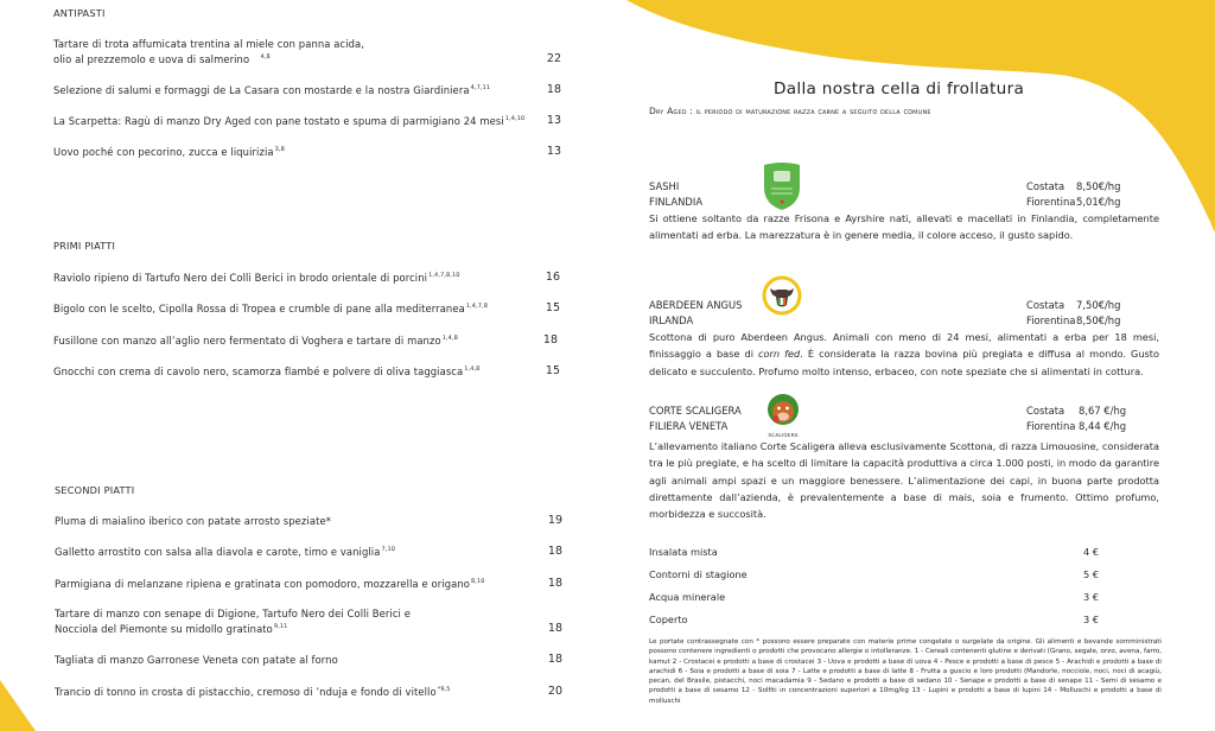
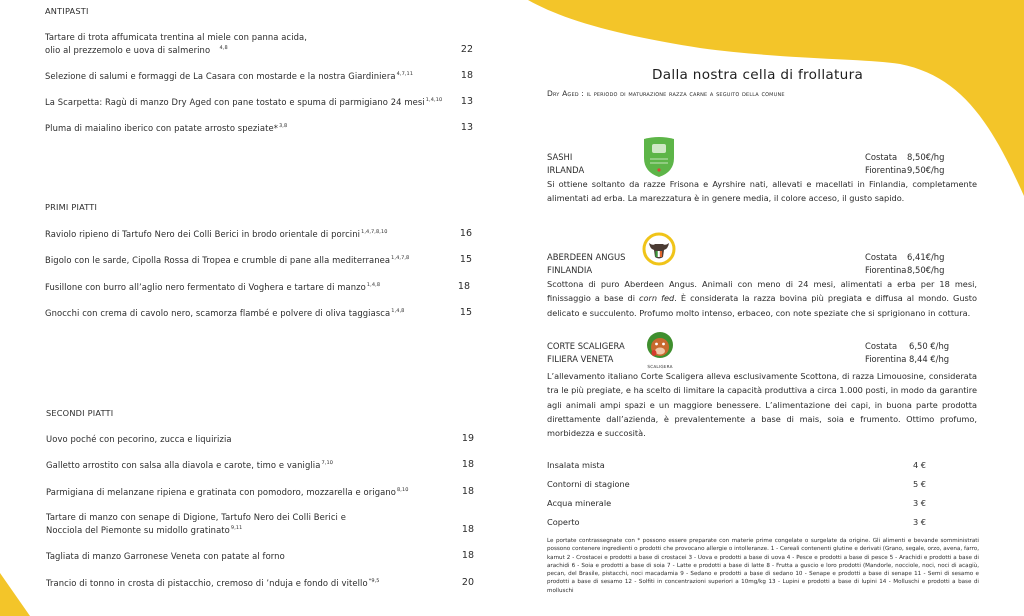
  ANTIPASTI
  Tartare di trota affumicata trentina al miele con panna acida,
  olio al prezzemolo e uova di salmerino
  22
  Selezione di salumi e formaggi de La Casara con mostarde e la nostra Giardiniera
  18
  La Scarpetta: Ragù di manzo Dry Aged con pane tostato e spuma di parmigiano 24 mesi
  13
- Uovo poché con pecorino, zucca e liquirizia
+ Pluma di maialino iberico con patate arrosto speziate*
  13
  PRIMI PIATTI
  Raviolo ripieno di Tartufo Nero dei Colli Berici in brodo orientale di porcini
  16
- Bigolo con le scelto, Cipolla Rossa di Tropea e crumble di pane alla mediterranea
+ Bigolo con le sarde, Cipolla Rossa di Tropea e crumble di pane alla mediterranea
  15
- Fusillone con manzo all’aglio nero fermentato di Voghera e tartare di manzo
+ Fusillone con burro all’aglio nero fermentato di Voghera e tartare di manzo
  18
  Gnocchi con crema di cavolo nero, scamorza flambé e polvere di oliva taggiasca
  15
  SECONDI PIATTI
- Pluma di maialino iberico con patate arrosto speziate*
+ Uovo poché con pecorino, zucca e liquirizia
  19
  Galletto arrostito con salsa alla diavola e carote, timo e vaniglia
  18
  Parmigiana di melanzane ripiena e gratinata con pomodoro, mozzarella e origano
  18
  Tartare di manzo con senape di Digione, Tartufo Nero dei Colli Berici e
  Nocciola del Piemonte su midollo gratinato
  18
  Tagliata di manzo Garronese Veneta con patate al forno
  18
  Trancio di tonno in crosta di pistacchio, cremoso di ’nduja e fondo di vitello
  20
  Dalla nostra cella di frollatura
  Dry Aged : il periodo di maturazione razza carne a seguito della comune
  SASHI
- FINLANDIA
+ IRLANDA
  Costata 8,50€/hg
- Fiorentina5,01€/hg
+ Fiorentina9,50€/hg
  Si ottiene soltanto da razze Frisona e Ayrshire nati, allevati e macellati in Finlandia, completamente alimentati ad erba. La marezzatura è in genere media, il colore acceso, il gusto sapido.
  ABERDEEN ANGUS
- IRLANDA
+ FINLANDIA
- Costata 7,50€/hg
+ Costata 6,41€/hg
  Fiorentina8,50€/hg
- Scottona di puro Aberdeen Angus. Animali con meno di 24 mesi, alimentati a erba per 18 mesi, finissaggio a base di corn fed. È considerata la razza bovina più pregiata e diffusa al mondo. Gusto delicato e succulento. Profumo molto intenso, erbaceo, con note speziate che si alimentati in cottura.
+ Scottona di puro Aberdeen Angus. Animali con meno di 24 mesi, alimentati a erba per 18 mesi, finissaggio a base di corn fed. È considerata la razza bovina più pregiata e diffusa al mondo. Gusto delicato e succulento. Profumo molto intenso, erbaceo, con note speziate che si sprigionano in cottura.
  CORTE SCALIGERA
  FILIERA VENETA
- Costata 8,67 €/hg
+ Costata 6,50 €/hg
  Fiorentina 8,44 €/hg
  L’allevamento italiano Corte Scaligera alleva esclusivamente Scottona, di razza Limouosine, considerata tra le più pregiate, e ha scelto di limitare la capacità produttiva a circa 1.000 posti, in modo da garantire agli animali ampi spazi e un maggiore benessere. L’alimentazione dei capi, in buona parte prodotta direttamente dall’azienda, è prevalentemente a base di mais, soia e frumento. Ottimo profumo, morbidezza e succosità.
  Insalata mista
  4 €
  Contorni di stagione
  5 €
  Acqua minerale
  3 €
  Coperto
  3 €
